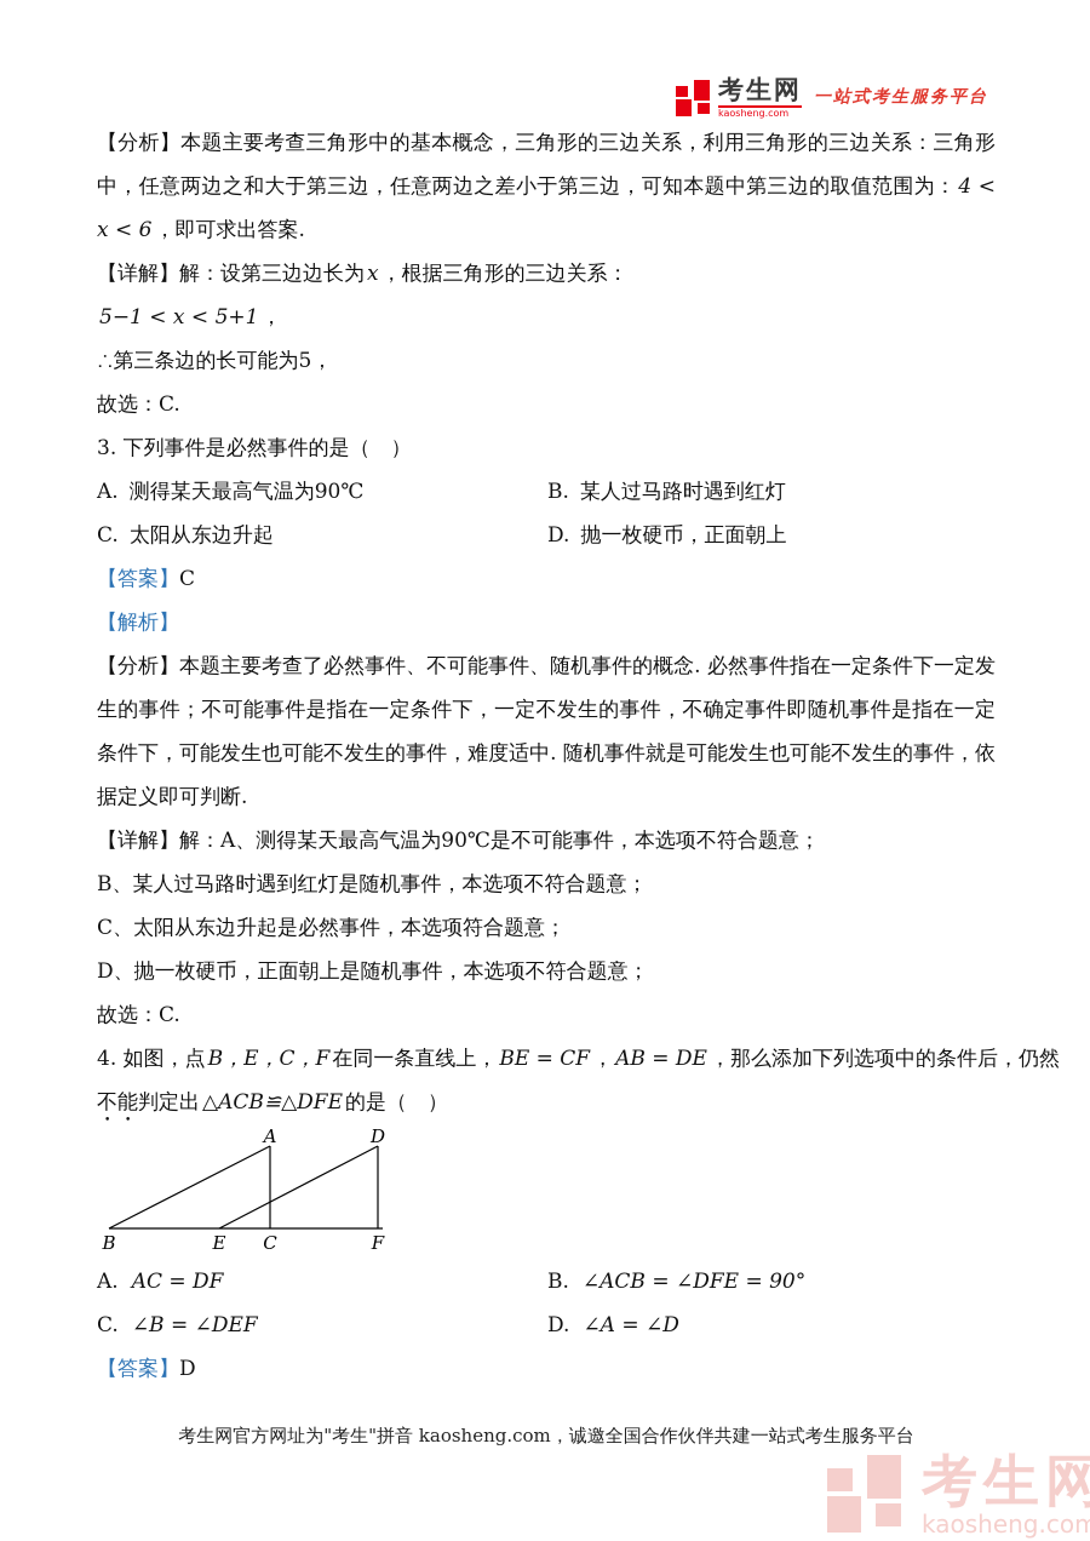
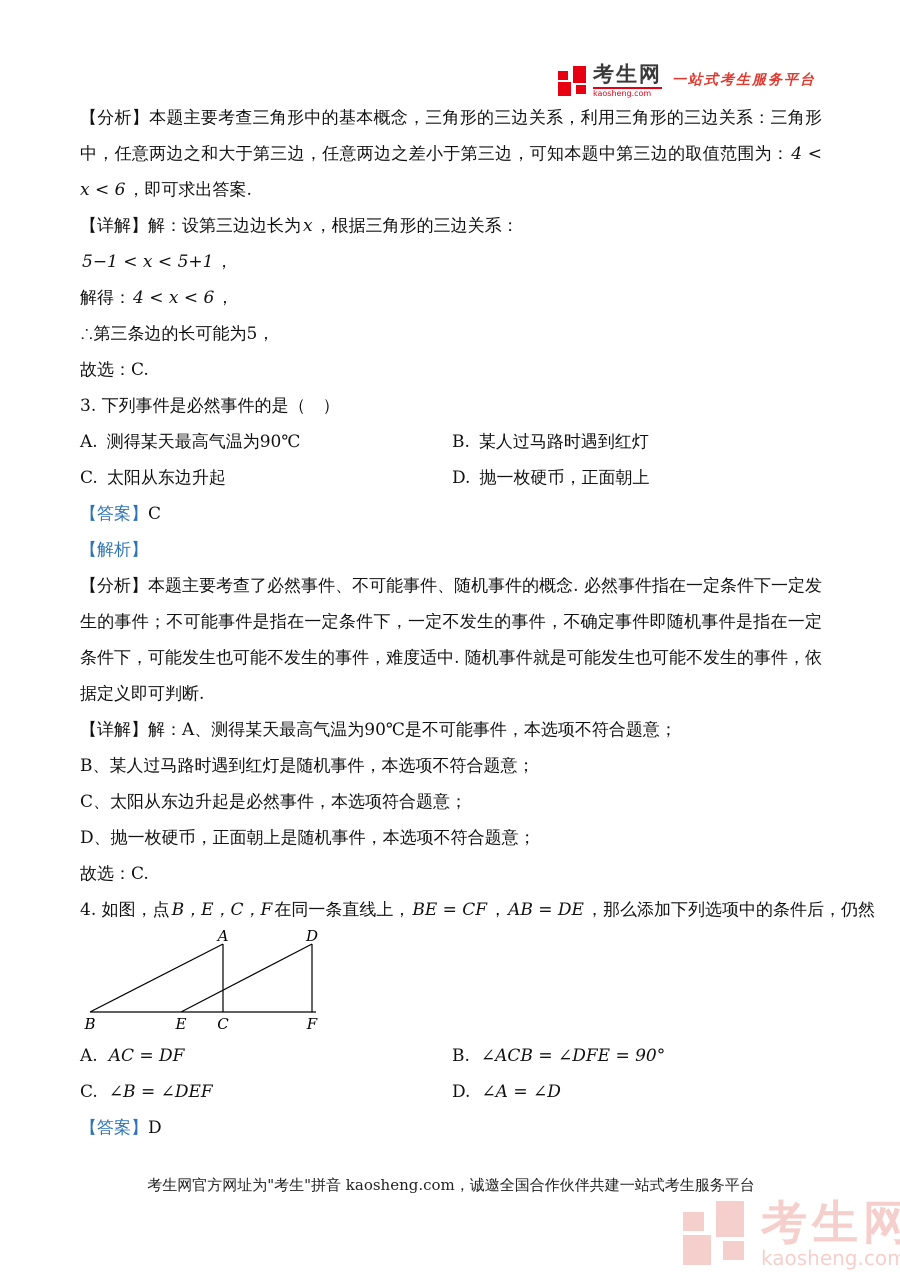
  考生网
  kaosheng.com
  一站式考生服务平台
  【分析】本题主要考查三角形中的基本概念，三角形的三边关系，利用三角形的三边关系：三角形中，任意两边之和大于第三边，任意两边之差小于第三边，可知本题中第三边的取值范围为：4 < x < 6，即可求出答案.
  【详解】解：设第三边边长为x，根据三角形的三边关系：
  5−1 < x < 5+1，
+ 解得：4 < x < 6，
  ∴第三条边的长可能为5，
  故选：C.
  3. 下列事件是必然事件的是（ ）
  A. 测得某天最高气温为90℃
  B. 某人过马路时遇到红灯
  C. 太阳从东边升起
  D. 抛一枚硬币，正面朝上
  【答案】C
  【解析】
  【分析】本题主要考查了必然事件、不可能事件、随机事件的概念. 必然事件指在一定条件下一定发生的事件；不可能事件是指在一定条件下，一定不发生的事件，不确定事件即随机事件是指在一定条件下，可能发生也可能不发生的事件，难度适中. 随机事件就是可能发生也可能不发生的事件，依据定义即可判断.
  【详解】解：A、测得某天最高气温为90℃是不可能事件，本选项不符合题意；
  B、某人过马路时遇到红灯是随机事件，本选项不符合题意；
  C、太阳从东边升起是必然事件，本选项符合题意；
  D、抛一枚硬币，正面朝上是随机事件，本选项不符合题意；
  故选：C.
  4. 如图，点B，E，C，F在同一条直线上，BE = CF，AB = DE，那么添加下列选项中的条件后，仍然
- 不能判定出△ACB≌△DFE的是（ ）
  A
  D
  B
  E
  C
  F
  A. AC = DF
  B. ∠ACB = ∠DFE = 90°
  C. ∠B = ∠DEF
  D. ∠A = ∠D
  【答案】D
  考生网官方网址为"考生"拼音 kaosheng.com，诚邀全国合作伙伴共建一站式考生服务平台
  考生网
  kaosheng.com
